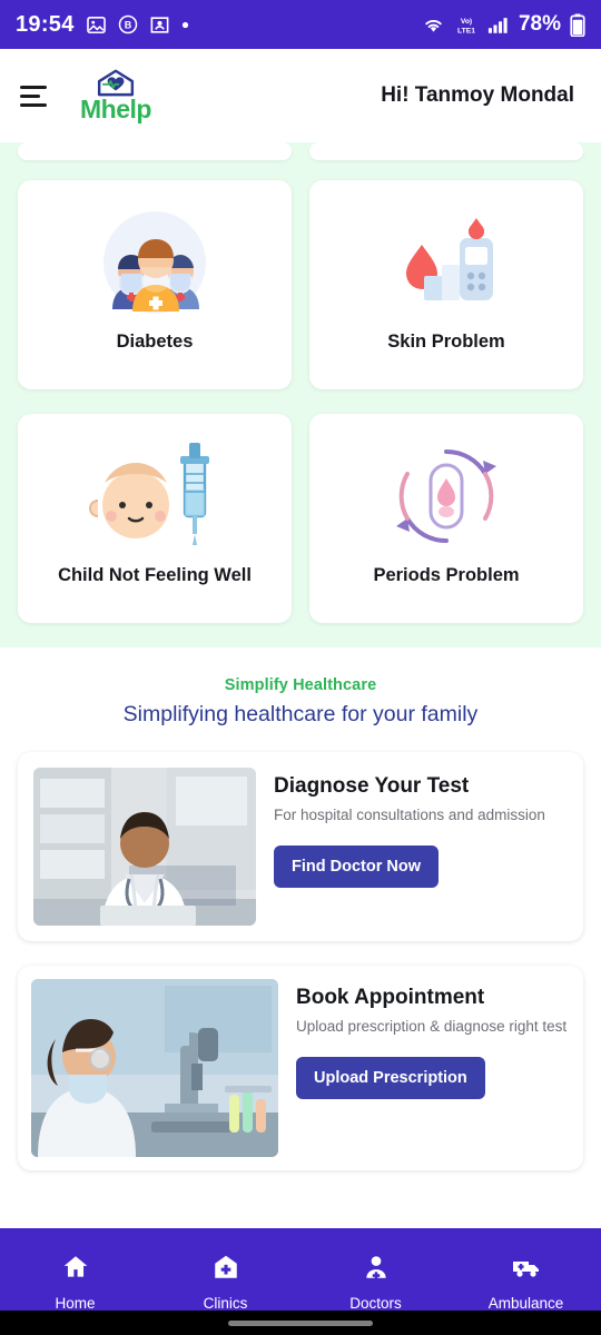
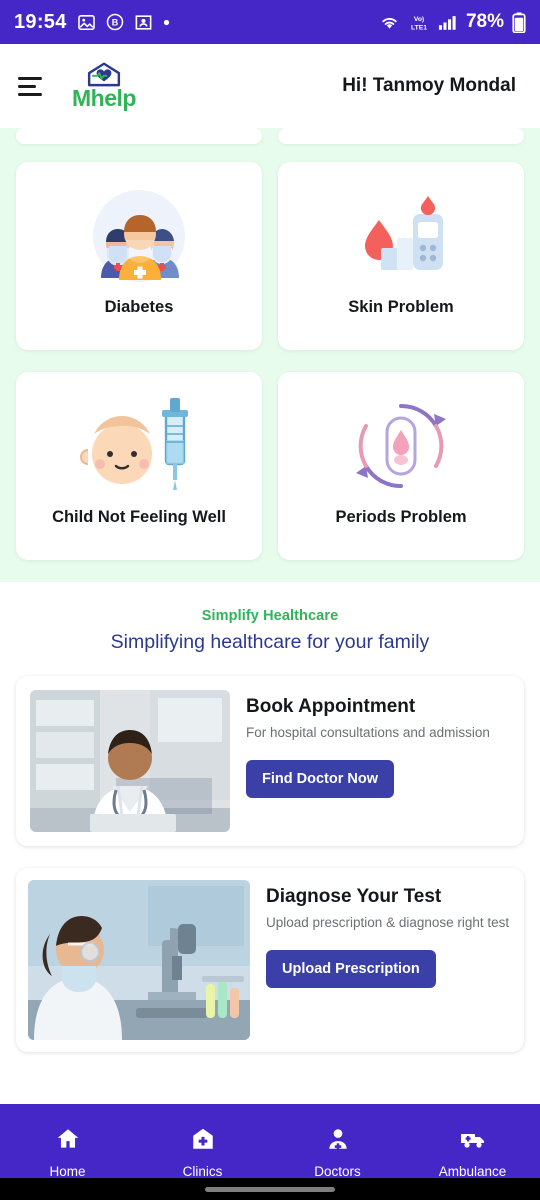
  19:54
  B
  78%
  Mhelp
  Hi! Tanmoy Mondal
  Diabetes
  Skin Problem
  Child Not Feeling Well
  Periods Problem
  Simplify Healthcare
  Simplifying healthcare for your family
- Diagnose Your Test
+ Book Appointment
  For hospital consultations and admission
  Find Doctor Now
- Book Appointment
+ Diagnose Your Test
  Upload prescription & diagnose right test
  Upload Prescription
  Home
  Clinics
  Doctors
  Ambulance
